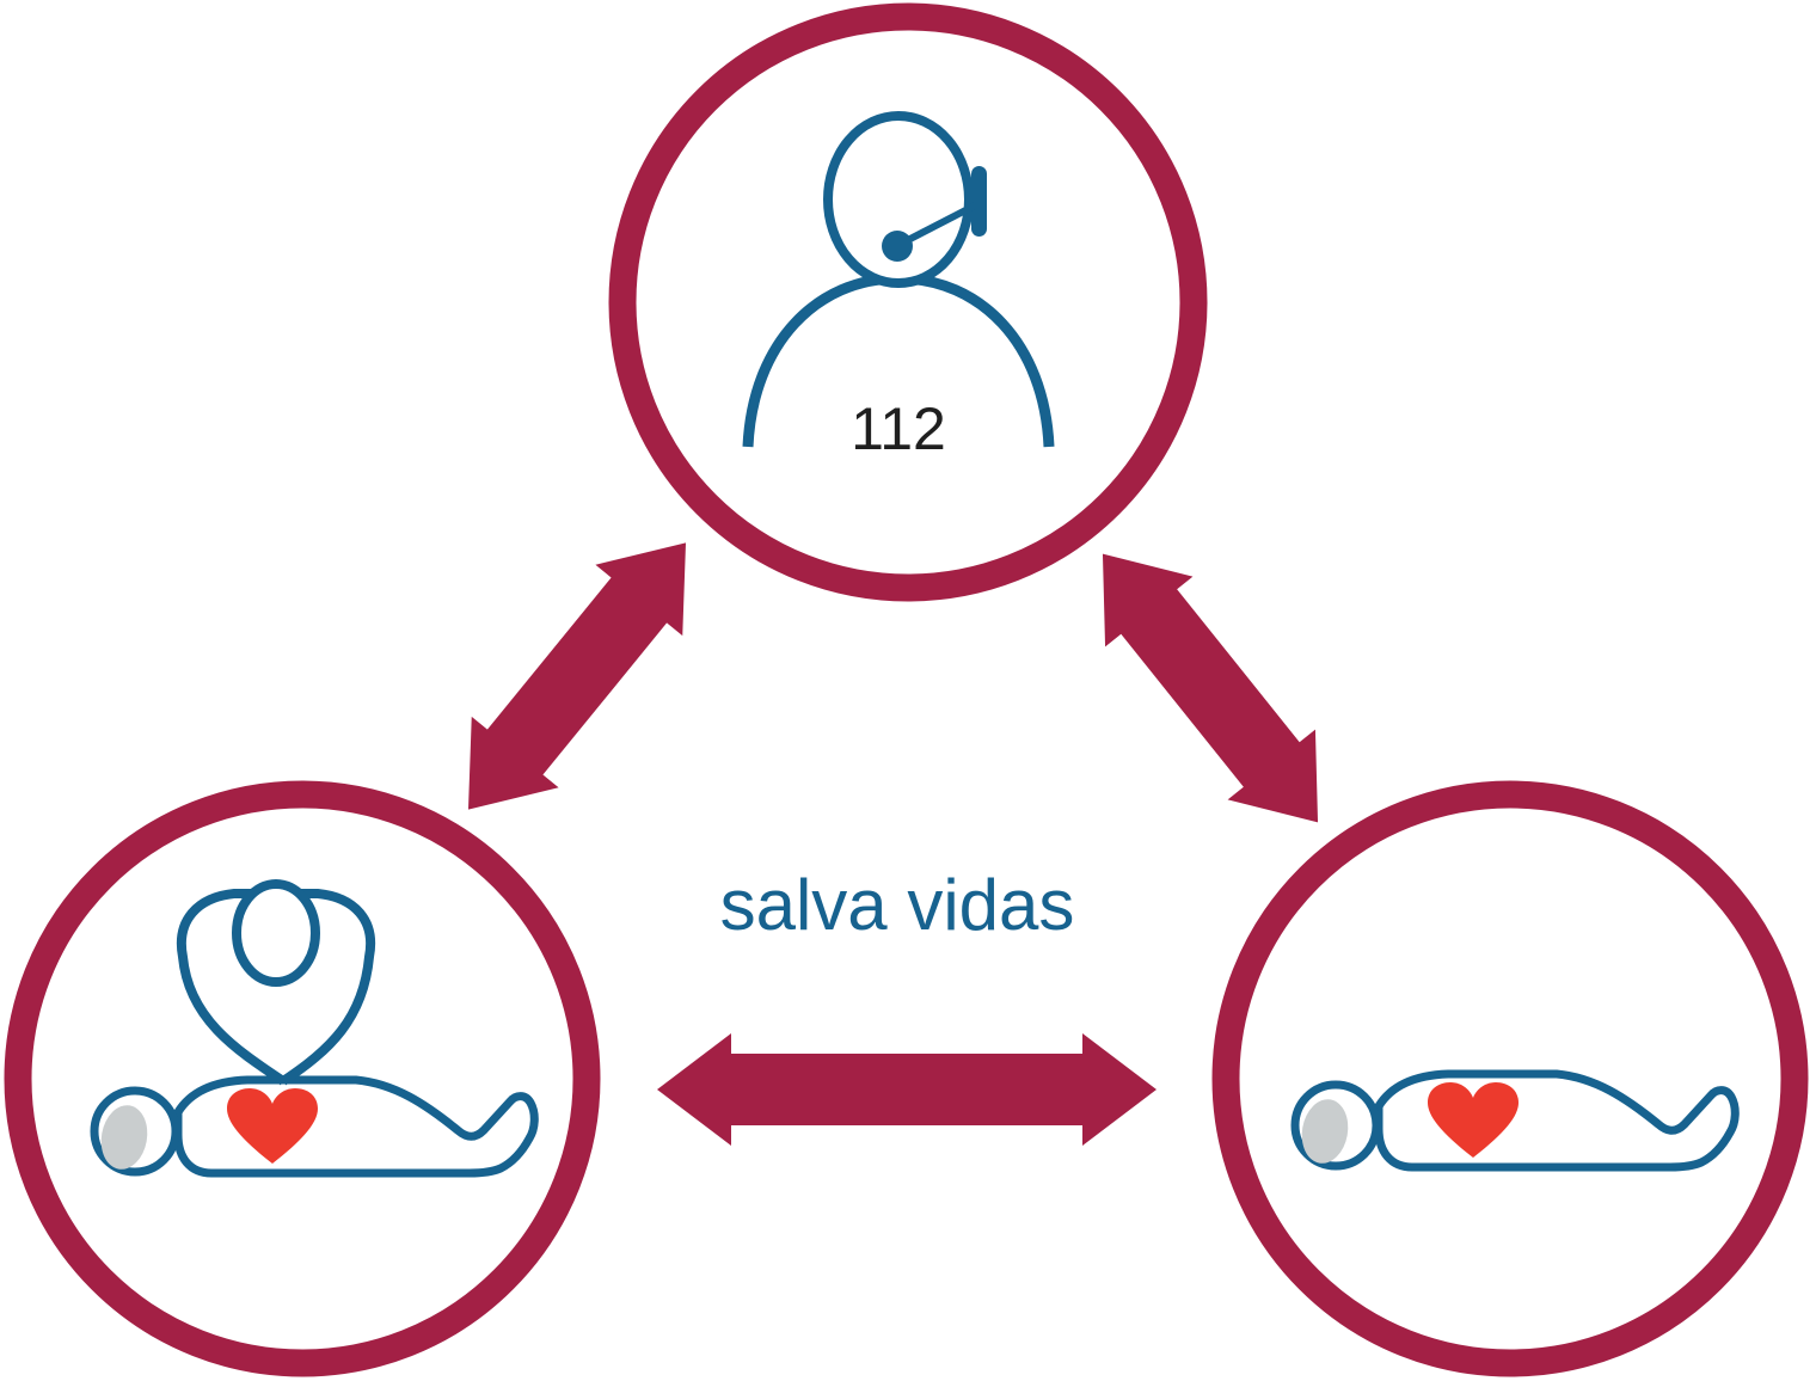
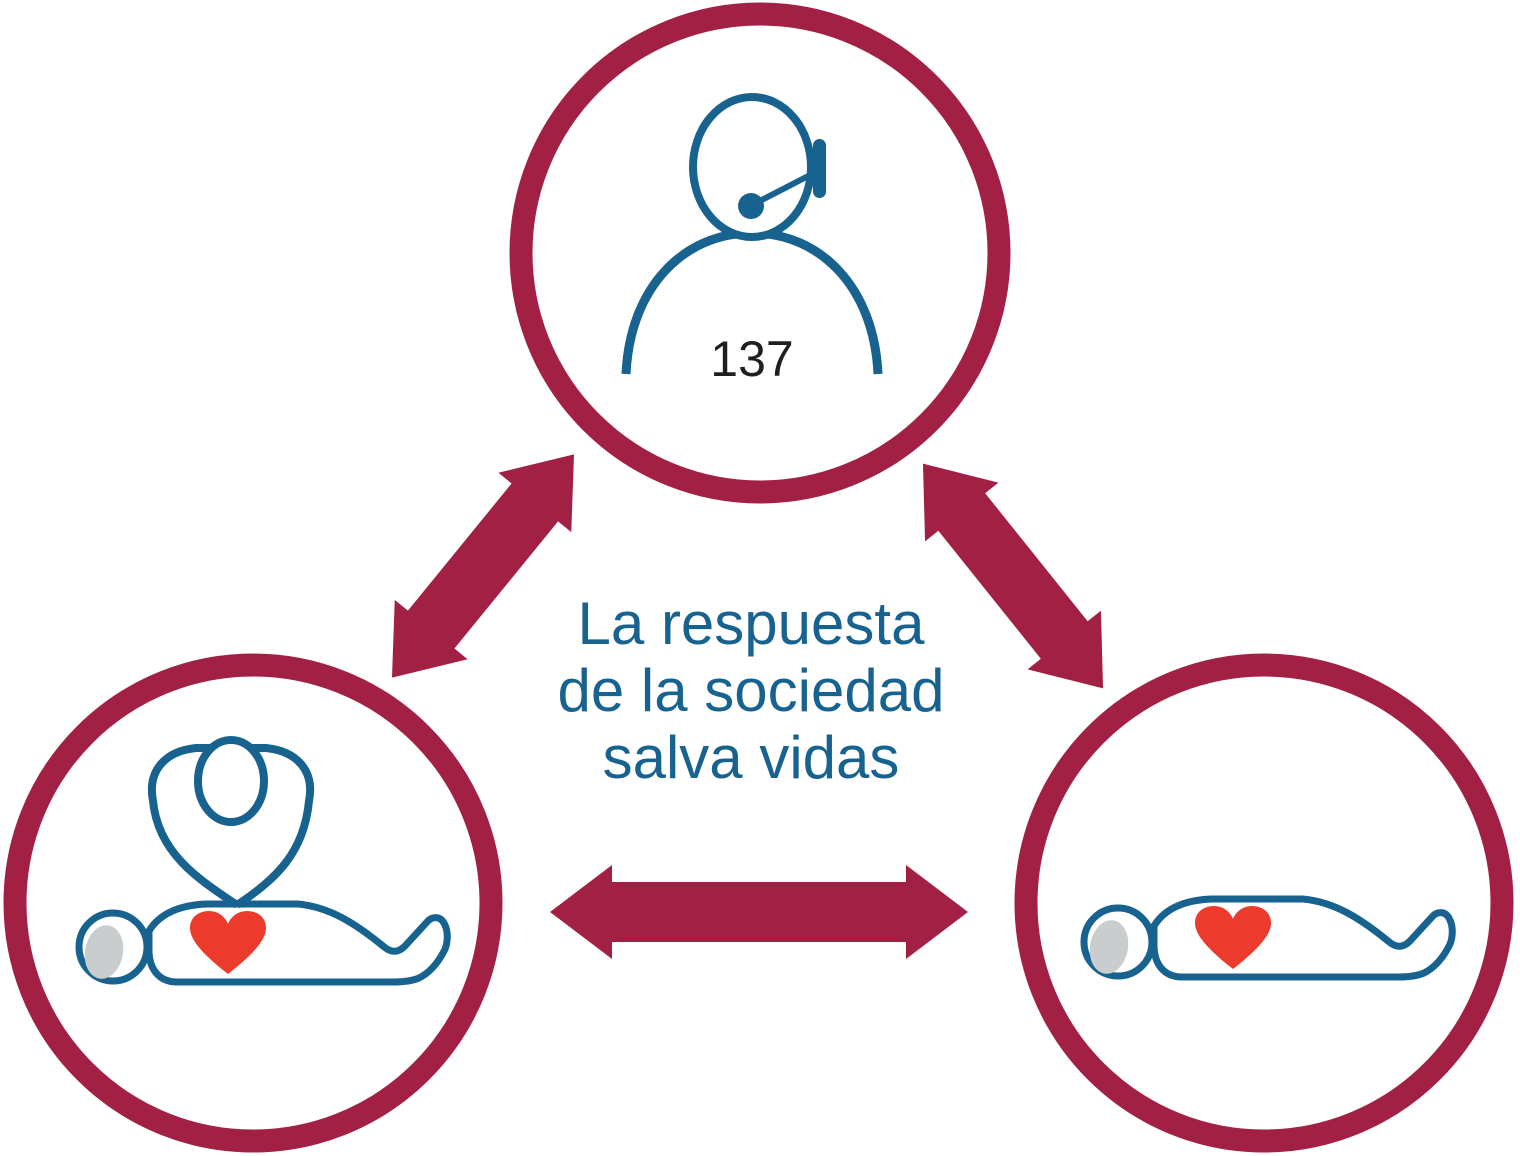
- 112
+ 137
+ La respuesta
+ de la sociedad
  salva vidas
